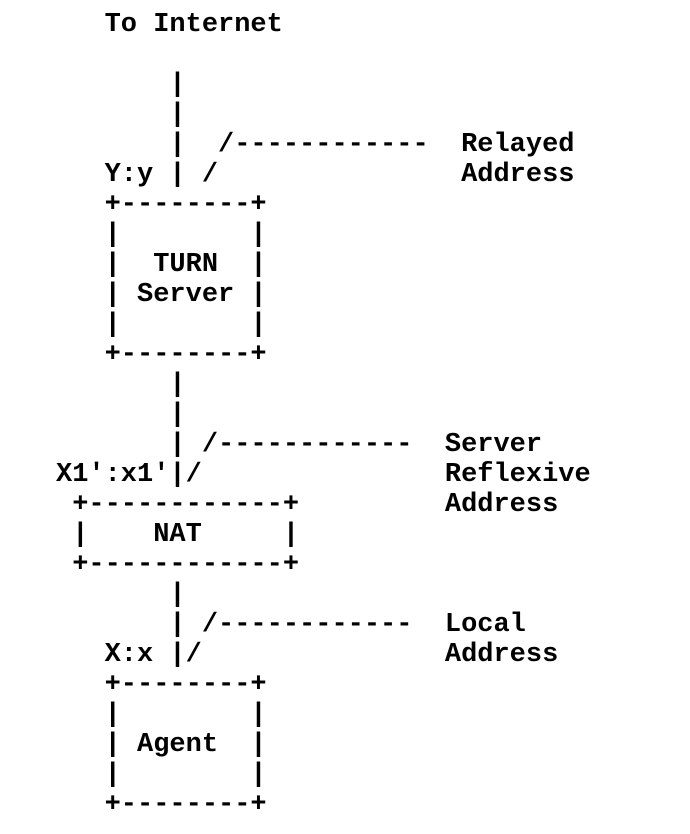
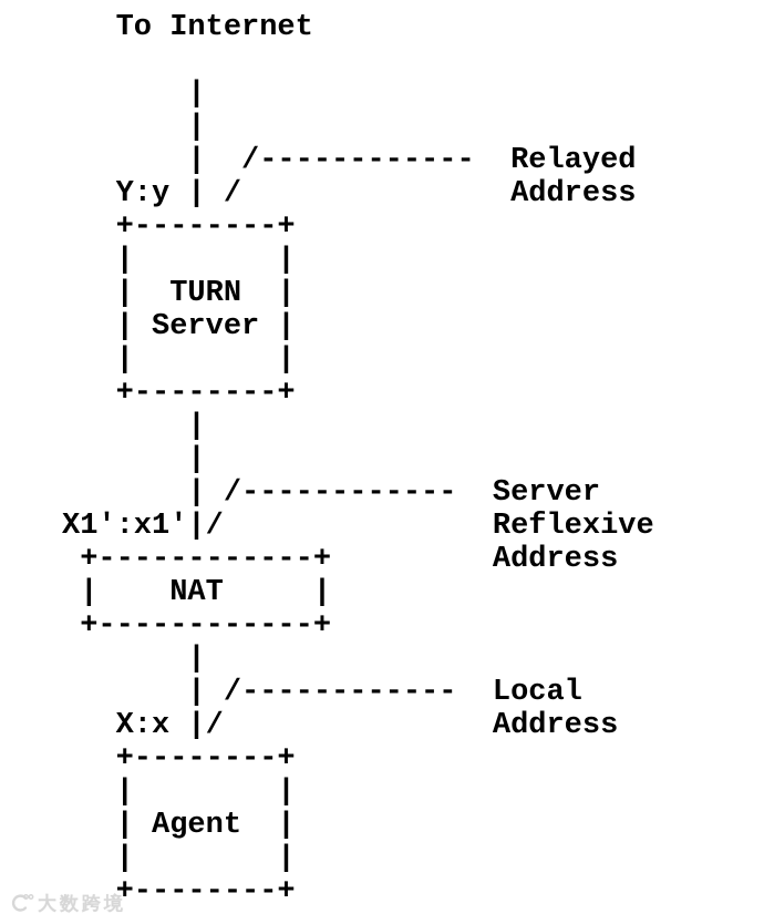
  To Internet
  |
  |
  | /------------ Relayed
  Y:y | / Address
  +--------+
  | |
  | TURN |
  | Server |
  | |
  +--------+
  |
  |
  | /------------ Server
  X1':x1'|/ Reflexive
  +------------+ Address
  | NAT |
  +------------+
  |
  | /------------ Local
  X:x |/ Address
  +--------+
  | |
  | Agent |
  | |
  +--------+
+ 大数跨境
